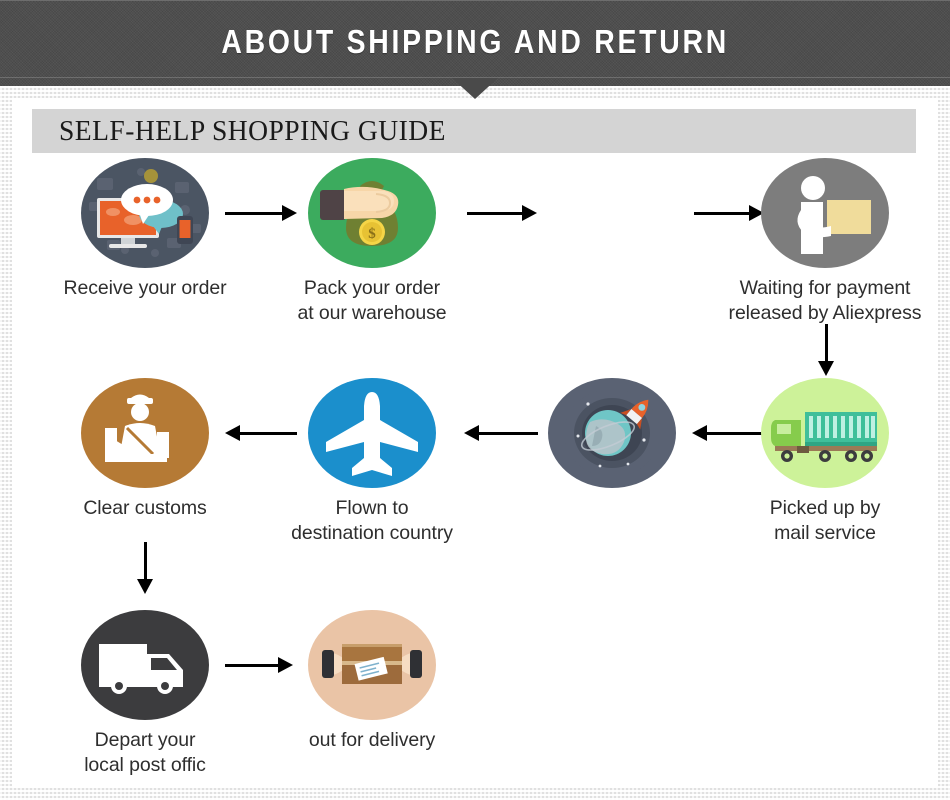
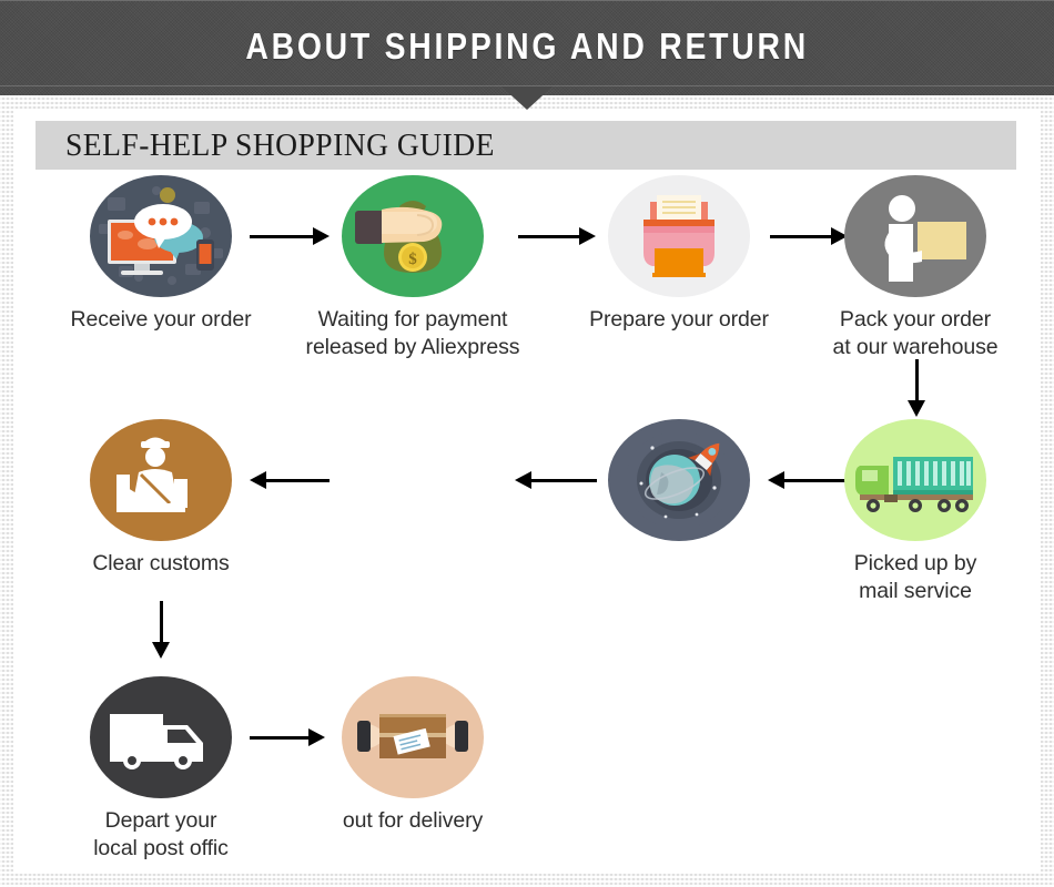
  ABOUT SHIPPING AND RETURN
  SELF-HELP SHOPPING GUIDE
  Receive your order
  $
- Pack your order
+ Waiting for payment
- at our warehouse
+ released by Aliexpress
+ Prepare your order
- Waiting for payment
+ Pack your order
- released by Aliexpress
+ at our warehouse
  Clear customs
- Flown to
- destination country
  Picked up by
  mail service
  Depart your
  local post offic
  out for delivery
